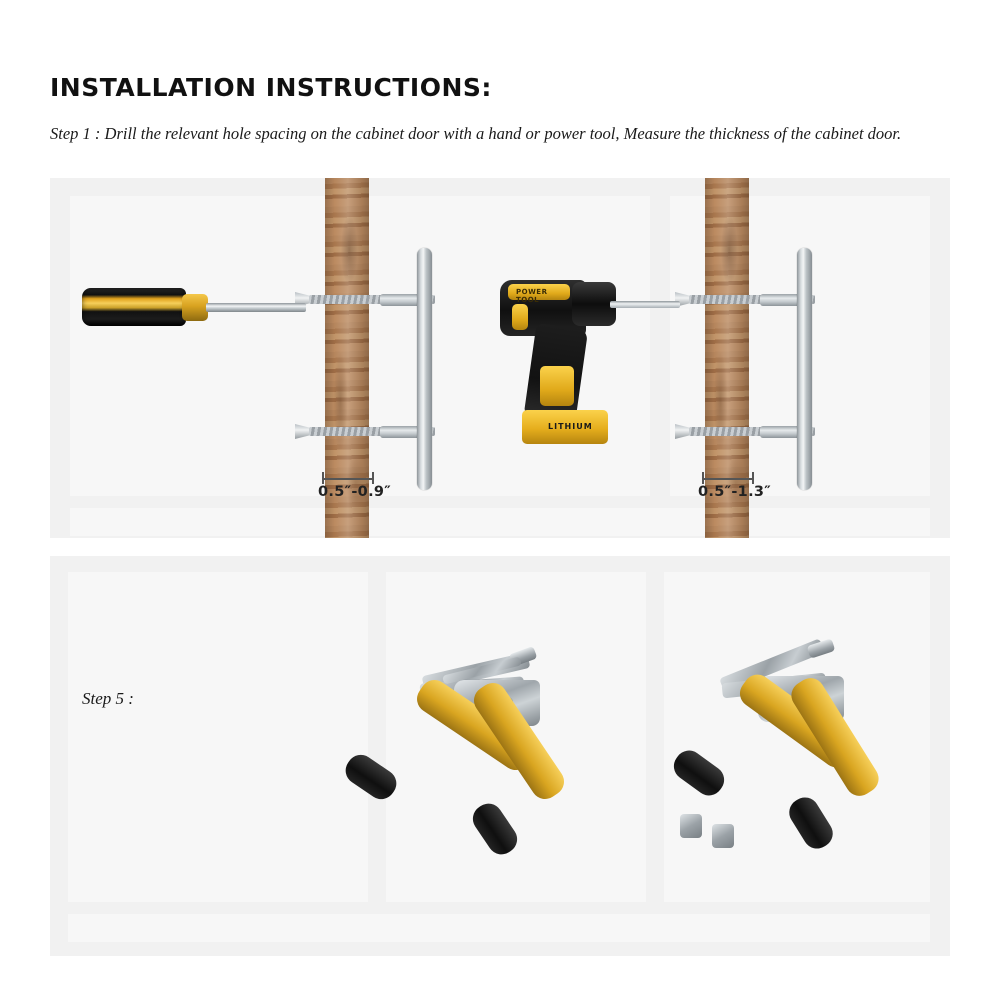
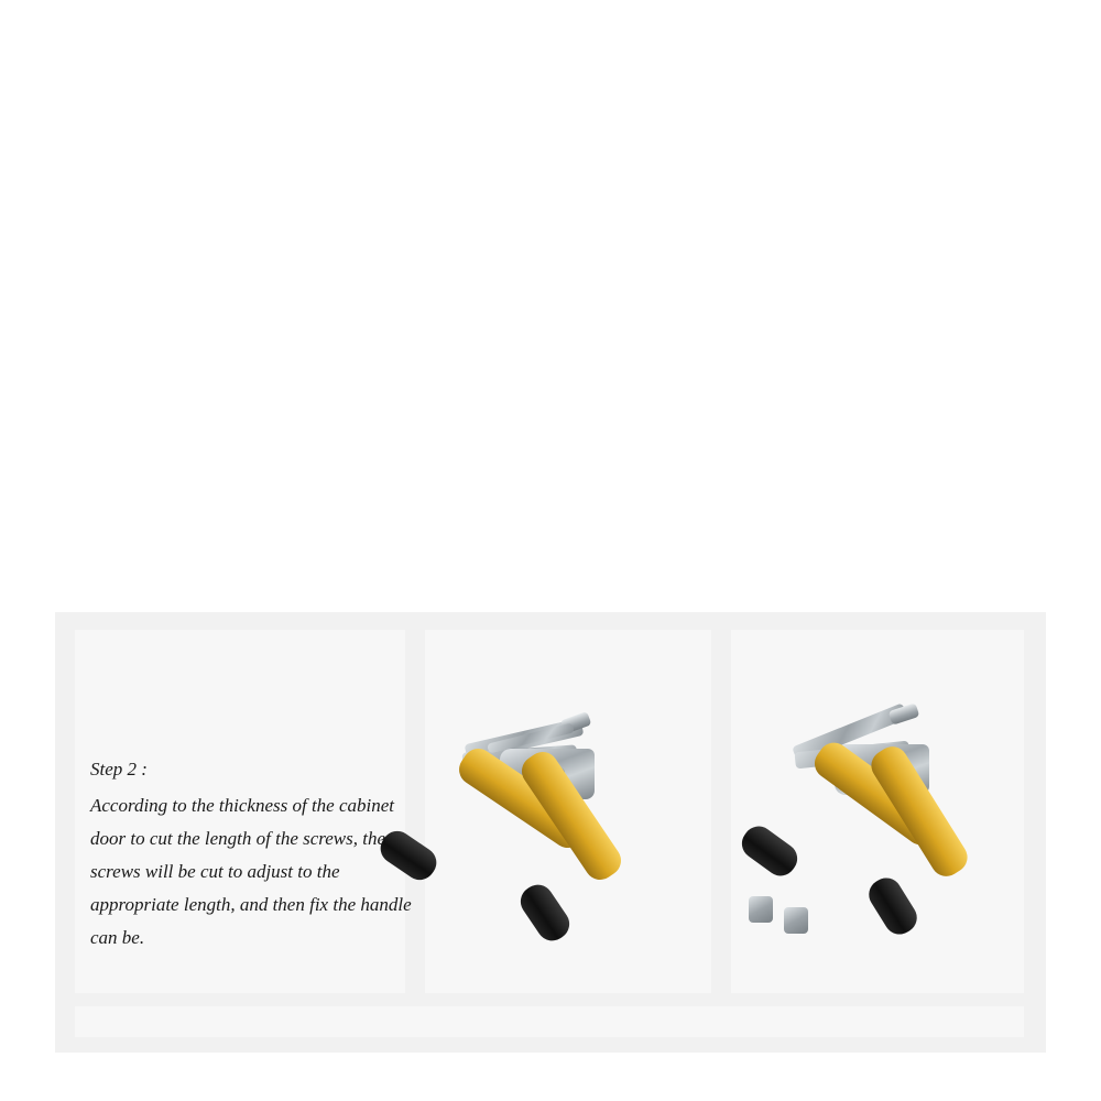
- INSTALLATION INSTRUCTIONS:
- Step 1 : Drill the relevant hole spacing on the cabinet door with a hand or power tool, Measure the thickness of the cabinet door.
- 0.5″-0.9″
- 0.5″-1.3″
- POWER TOOL
- LITHIUM
- Step 5 :
+ Step 2 :
+ According to the thickness of the cabinet door to cut the length of the screws, the screws will be cut to adjust to the appropriate length, and then fix the handle can be.
